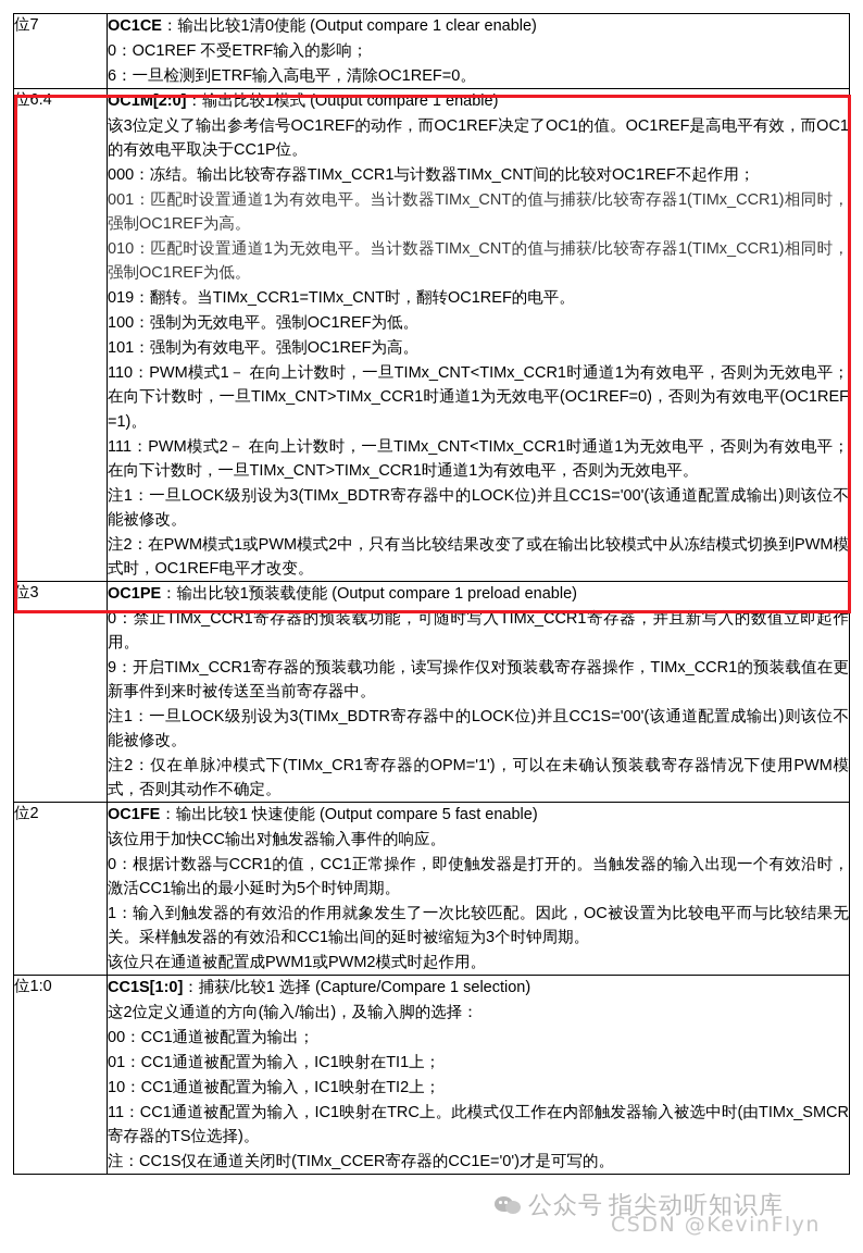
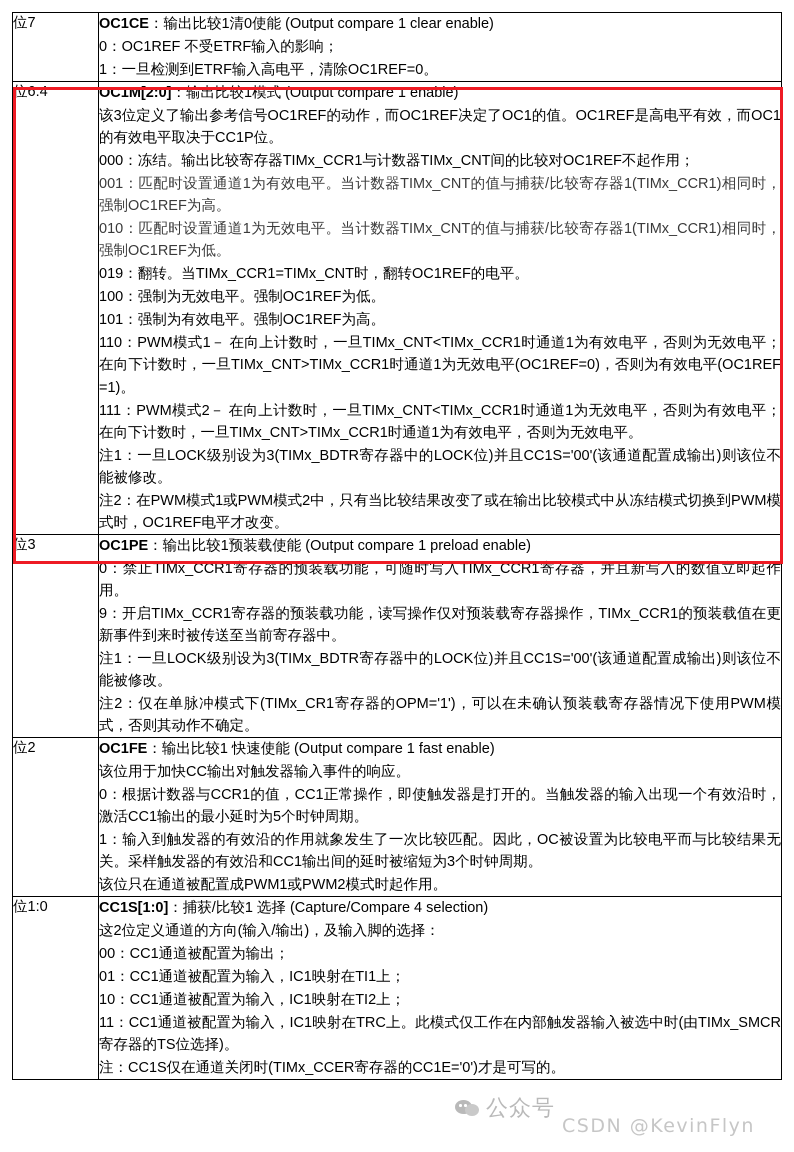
- 位7	OC1CE：输出比较1清0使能 (Output compare 1 clear enable) 0：OC1REF 不受ETRF输入的影响； 6：一旦检测到ETRF输入高电平，清除OC1REF=0。
+ 位7	OC1CE：输出比较1清0使能 (Output compare 1 clear enable) 0：OC1REF 不受ETRF输入的影响； 1：一旦检测到ETRF输入高电平，清除OC1REF=0。
  位6:4	OC1M[2:0]：输出比较1模式 (Output compare 1 enable) 该3位定义了输出参考信号OC1REF的动作，而OC1REF决定了OC1的值。OC1REF是高电平有效，而OC1的有效电平取决于CC1P位。 000：冻结。输出比较寄存器TIMx_CCR1与计数器TIMx_CNT间的比较对OC1REF不起作用； 001：匹配时设置通道1为有效电平。当计数器TIMx_CNT的值与捕获/比较寄存器1(TIMx_CCR1)相同时，强制OC1REF为高。 010：匹配时设置通道1为无效电平。当计数器TIMx_CNT的值与捕获/比较寄存器1(TIMx_CCR1)相同时，强制OC1REF为低。 019：翻转。当TIMx_CCR1=TIMx_CNT时，翻转OC1REF的电平。 100：强制为无效电平。强制OC1REF为低。 101：强制为有效电平。强制OC1REF为高。 110：PWM模式1－ 在向上计数时，一旦TIMx_CNT<TIMx_CCR1时通道1为有效电平，否则为无效电平；在向下计数时，一旦TIMx_CNT>TIMx_CCR1时通道1为无效电平(OC1REF=0)，否则为有效电平(OC1REF=1)。 111：PWM模式2－ 在向上计数时，一旦TIMx_CNT<TIMx_CCR1时通道1为无效电平，否则为有效电平；在向下计数时，一旦TIMx_CNT>TIMx_CCR1时通道1为有效电平，否则为无效电平。 注1：一旦LOCK级别设为3(TIMx_BDTR寄存器中的LOCK位)并且CC1S='00'(该通道配置成输出)则该位不能被修改。 注2：在PWM模式1或PWM模式2中，只有当比较结果改变了或在输出比较模式中从冻结模式切换到PWM模式时，OC1REF电平才改变。
  位3	OC1PE：输出比较1预装载使能 (Output compare 1 preload enable) 0：禁止TIMx_CCR1寄存器的预装载功能，可随时写入TIMx_CCR1寄存器，并且新写入的数值立即起作用。 9：开启TIMx_CCR1寄存器的预装载功能，读写操作仅对预装载寄存器操作，TIMx_CCR1的预装载值在更新事件到来时被传送至当前寄存器中。 注1：一旦LOCK级别设为3(TIMx_BDTR寄存器中的LOCK位)并且CC1S='00'(该通道配置成输出)则该位不能被修改。 注2：仅在单脉冲模式下(TIMx_CR1寄存器的OPM='1')，可以在未确认预装载寄存器情况下使用PWM模式，否则其动作不确定。
- 位2	OC1FE：输出比较1 快速使能 (Output compare 5 fast enable) 该位用于加快CC输出对触发器输入事件的响应。 0：根据计数器与CCR1的值，CC1正常操作，即使触发器是打开的。当触发器的输入出现一个有效沿时，激活CC1输出的最小延时为5个时钟周期。 1：输入到触发器的有效沿的作用就象发生了一次比较匹配。因此，OC被设置为比较电平而与比较结果无关。采样触发器的有效沿和CC1输出间的延时被缩短为3个时钟周期。 该位只在通道被配置成PWM1或PWM2模式时起作用。
+ 位2	OC1FE：输出比较1 快速使能 (Output compare 1 fast enable) 该位用于加快CC输出对触发器输入事件的响应。 0：根据计数器与CCR1的值，CC1正常操作，即使触发器是打开的。当触发器的输入出现一个有效沿时，激活CC1输出的最小延时为5个时钟周期。 1：输入到触发器的有效沿的作用就象发生了一次比较匹配。因此，OC被设置为比较电平而与比较结果无关。采样触发器的有效沿和CC1输出间的延时被缩短为3个时钟周期。 该位只在通道被配置成PWM1或PWM2模式时起作用。
- 位1:0	CC1S[1:0]：捕获/比较1 选择 (Capture/Compare 1 selection) 这2位定义通道的方向(输入/输出)，及输入脚的选择： 00：CC1通道被配置为输出； 01：CC1通道被配置为输入，IC1映射在TI1上； 10：CC1通道被配置为输入，IC1映射在TI2上； 11：CC1通道被配置为输入，IC1映射在TRC上。此模式仅工作在内部触发器输入被选中时(由TIMx_SMCR寄存器的TS位选择)。 注：CC1S仅在通道关闭时(TIMx_CCER寄存器的CC1E='0')才是可写的。
+ 位1:0	CC1S[1:0]：捕获/比较1 选择 (Capture/Compare 4 selection) 这2位定义通道的方向(输入/输出)，及输入脚的选择： 00：CC1通道被配置为输出； 01：CC1通道被配置为输入，IC1映射在TI1上； 10：CC1通道被配置为输入，IC1映射在TI2上； 11：CC1通道被配置为输入，IC1映射在TRC上。此模式仅工作在内部触发器输入被选中时(由TIMx_SMCR寄存器的TS位选择)。 注：CC1S仅在通道关闭时(TIMx_CCER寄存器的CC1E='0')才是可写的。
  公众号
- 指尖动听知识库
  CSDN @KevinFlyn
